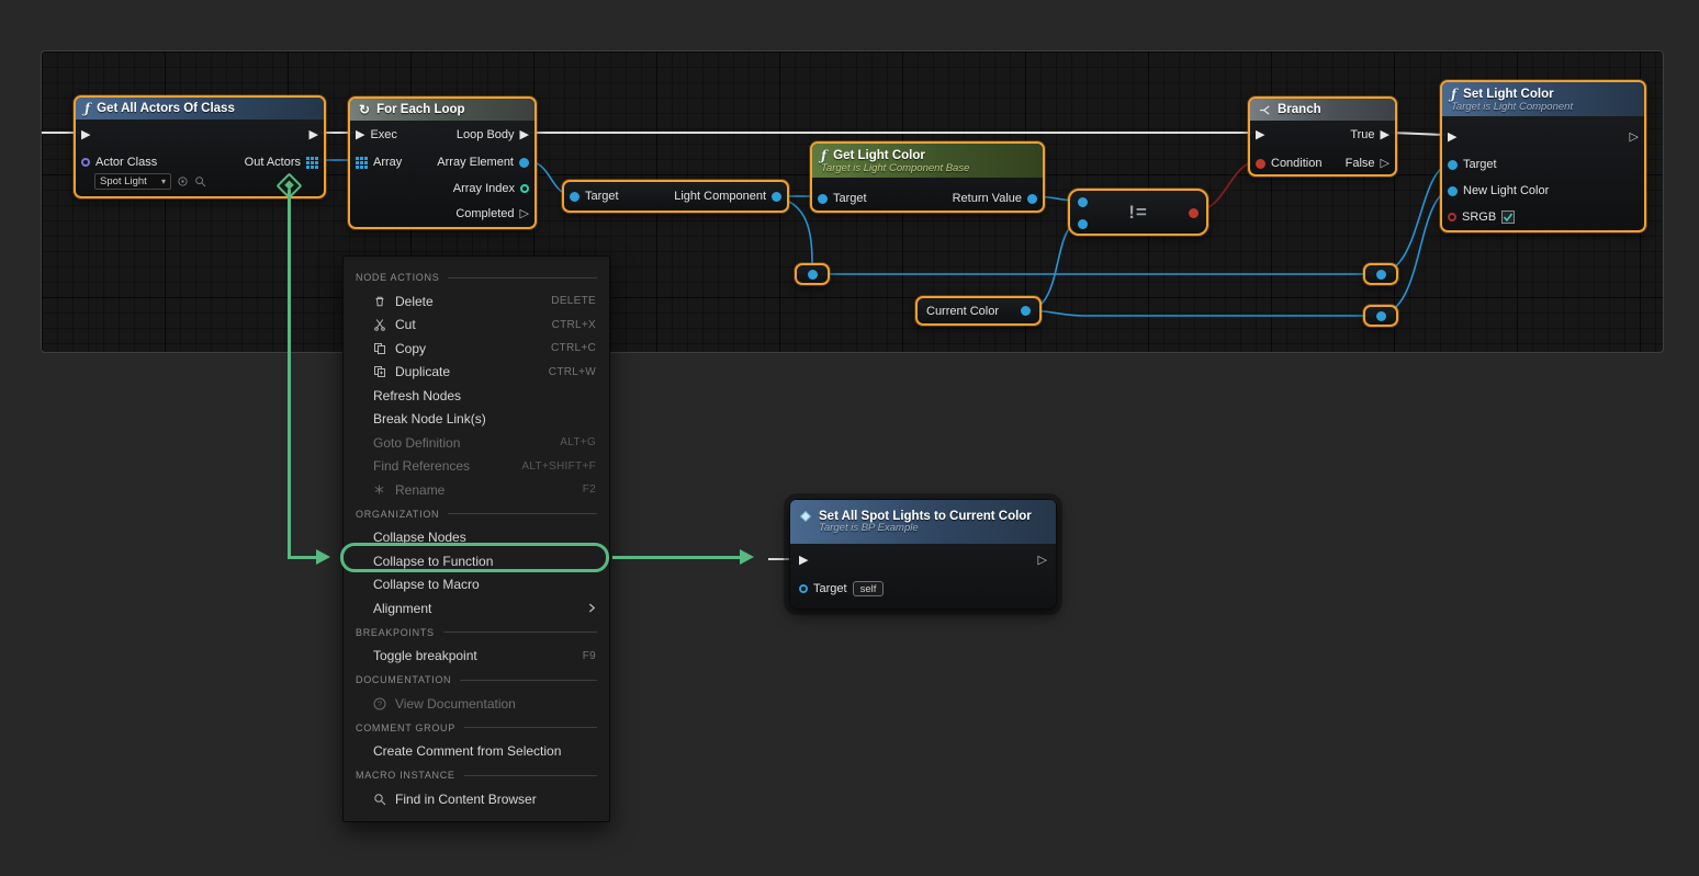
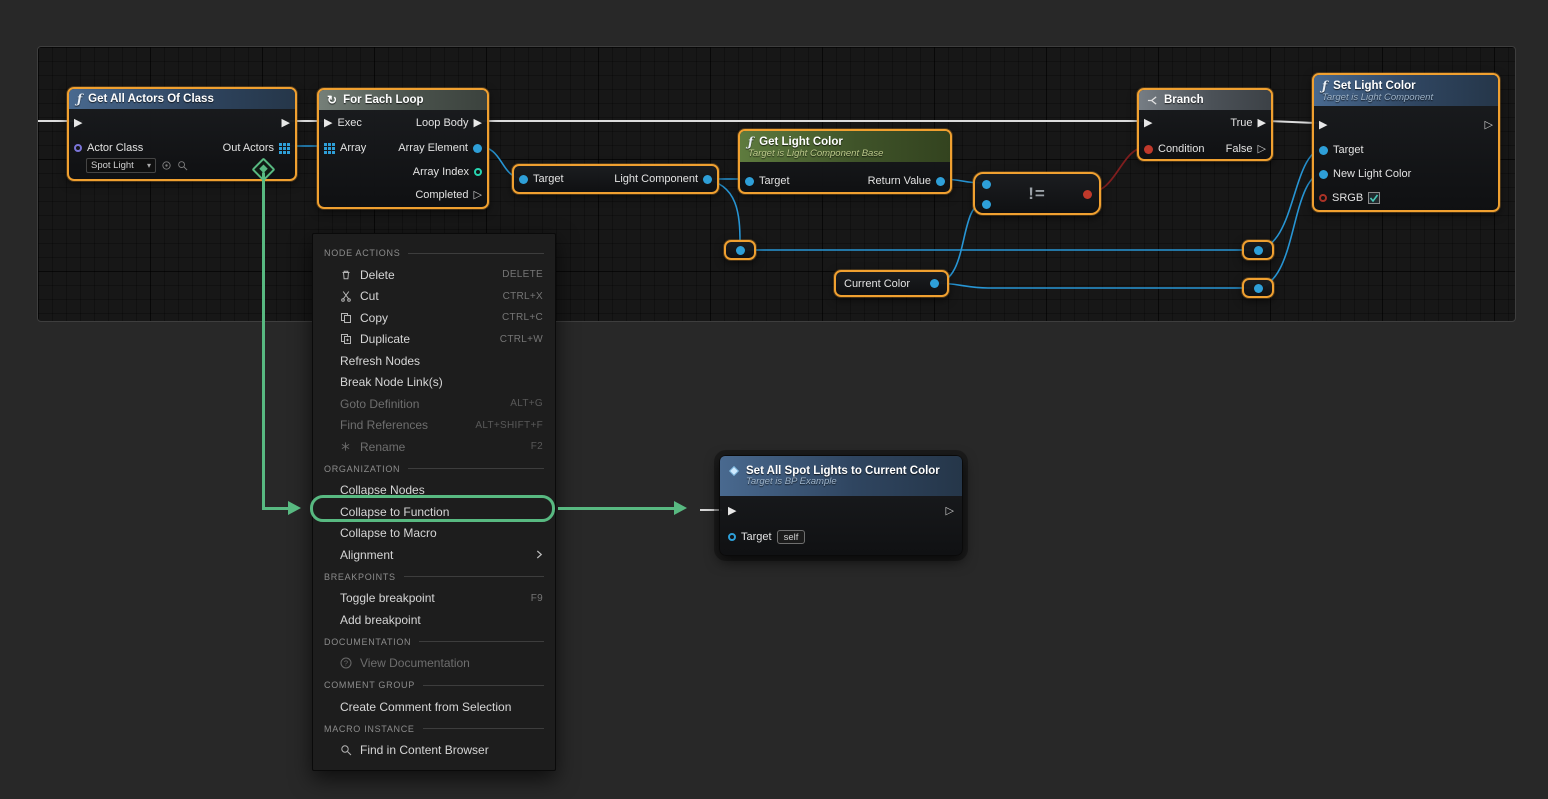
  ƒ
  Get All Actors Of Class
  ▶
  ▶
  Actor Class
  Out Actors
  Spot Light
  ▾
  ↻
  For Each Loop
  ▶
  Exec
  Loop Body
  ▶
  Array
  Array Element
  Array Index
  Completed
  ▷
  Target
  Light Component
  ƒ
  Get Light Color
  Target is Light Component Base
  Target
  Return Value
  !=
  Branch
  ▶
  True
  ▶
  Condition
  False
  ▷
  ƒ
  Set Light Color
  Target is Light Component
  ▶
  ▷
  Target
  New Light Color
  SRGB
  Current Color
  Set All Spot Lights to Current Color
  Target is BP Example
  ▶
  ▷
  Target
  self
  NODE ACTIONS
  Delete
  DELETE
  Cut
  CTRL+X
  Copy
  CTRL+C
  Duplicate
  CTRL+W
  Refresh Nodes
  Break Node Link(s)
  Goto Definition
  ALT+G
  Find References
  ALT+SHIFT+F
  Rename
  F2
  ORGANIZATION
  Collapse Nodes
  Collapse to Function
  Collapse to Macro
  Alignment
  BREAKPOINTS
  Toggle breakpoint
  F9
+ Add breakpoint
  DOCUMENTATION
  ?
  View Documentation
  COMMENT GROUP
  Create Comment from Selection
  MACRO INSTANCE
  Find in Content Browser
